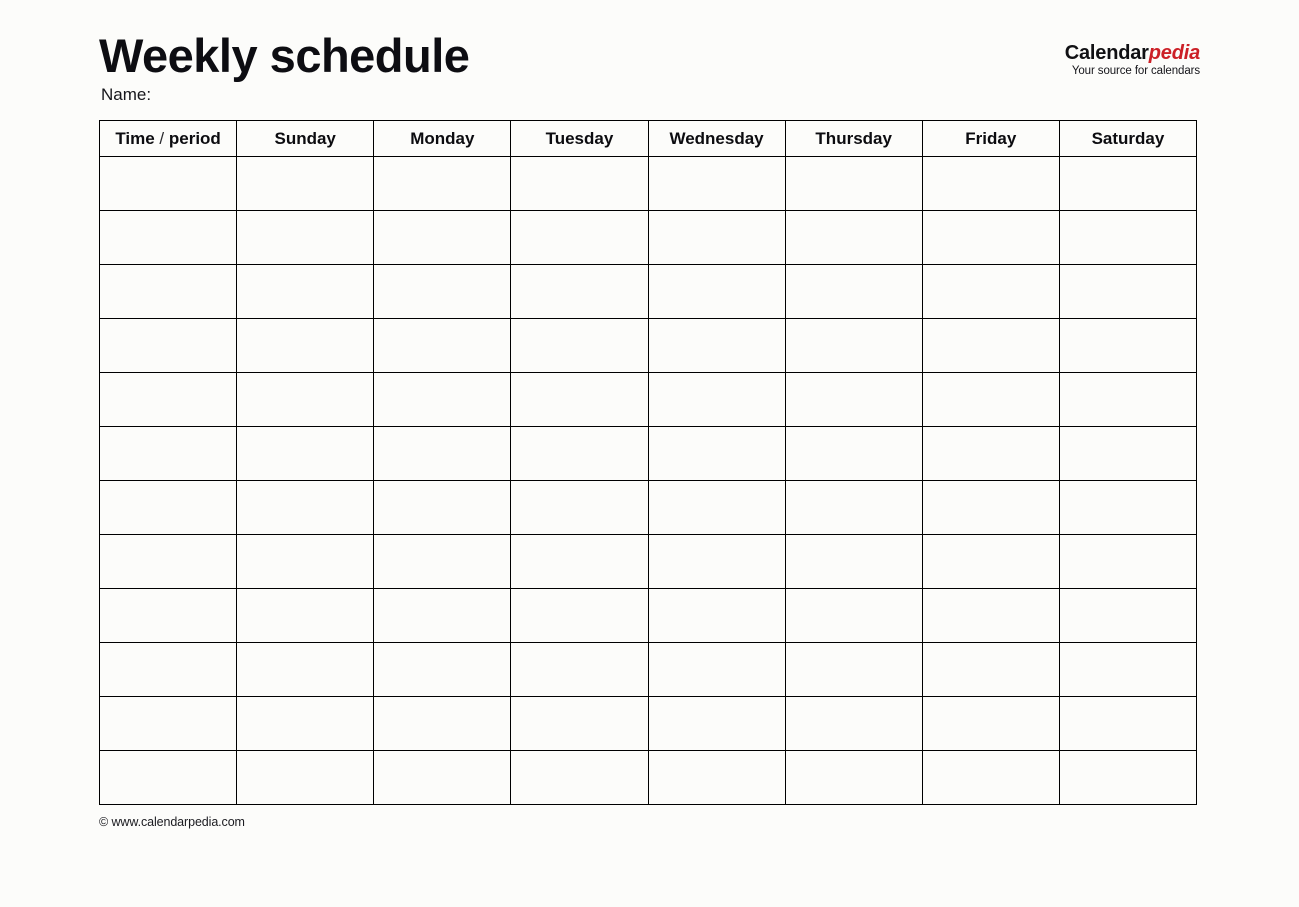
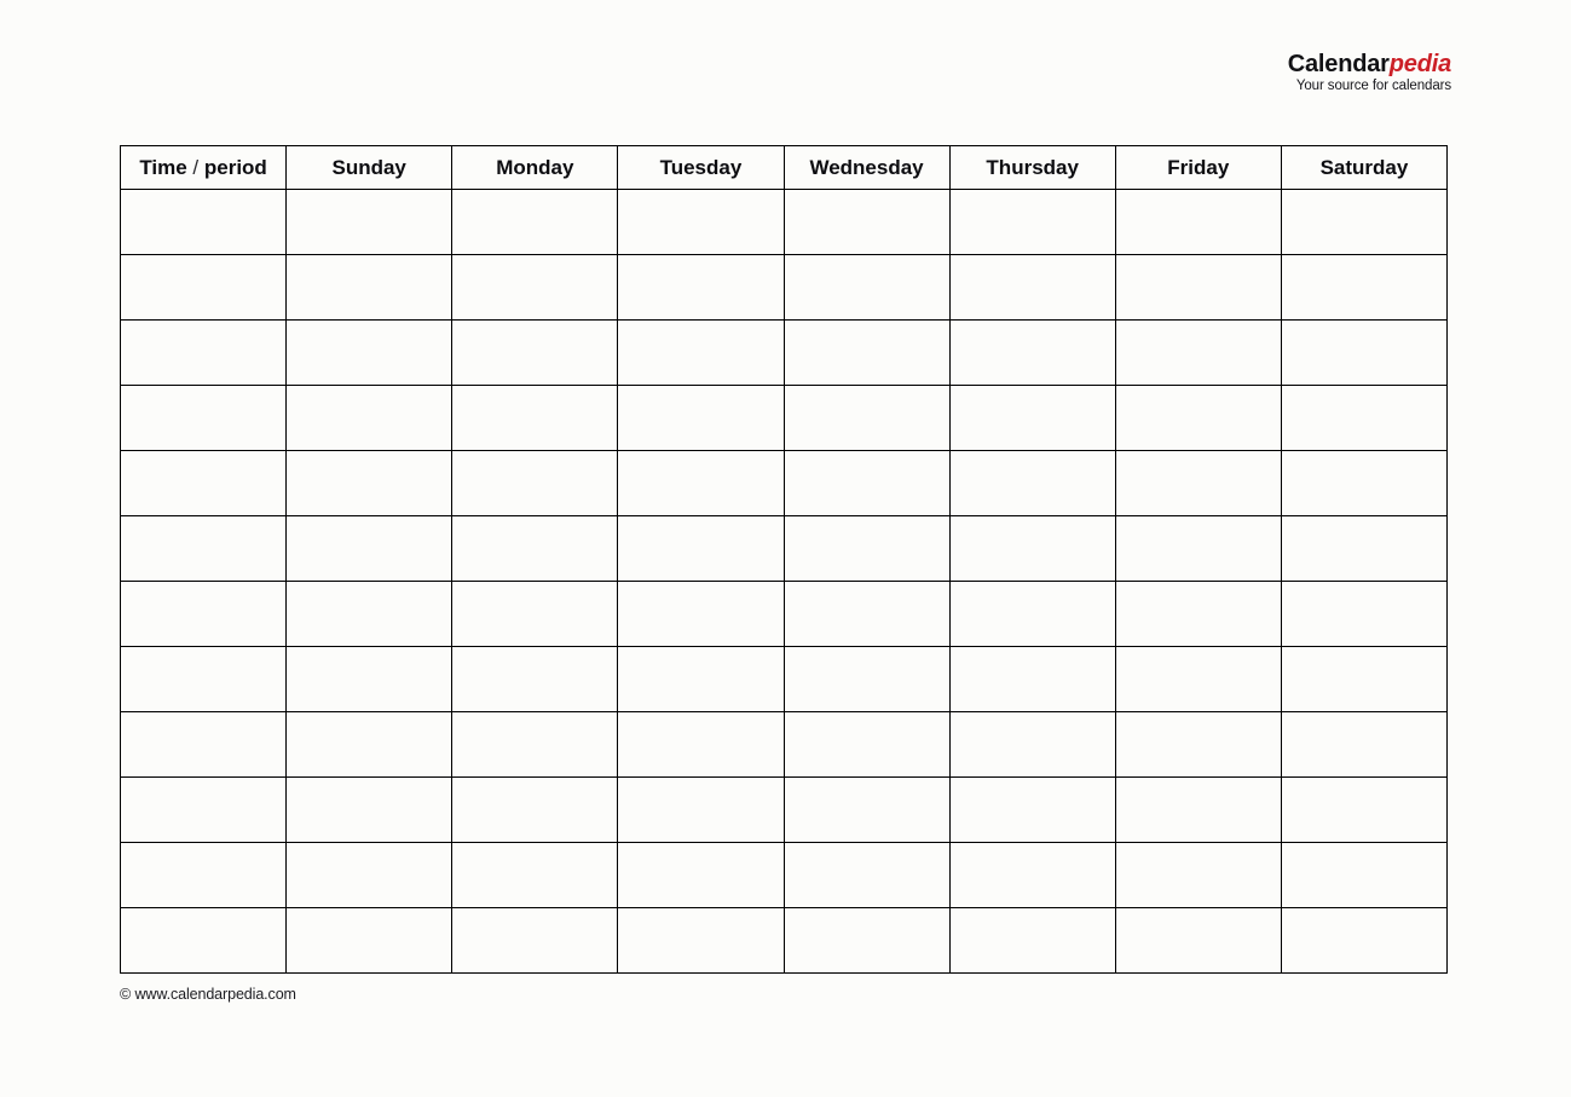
- Weekly schedule
- Name:
  Calendarpedia
  Your source for calendars
  Time / period	Sunday	Monday	Tuesday	Wednesday	Thursday	Friday	Saturday
  © www.calendarpedia.com
